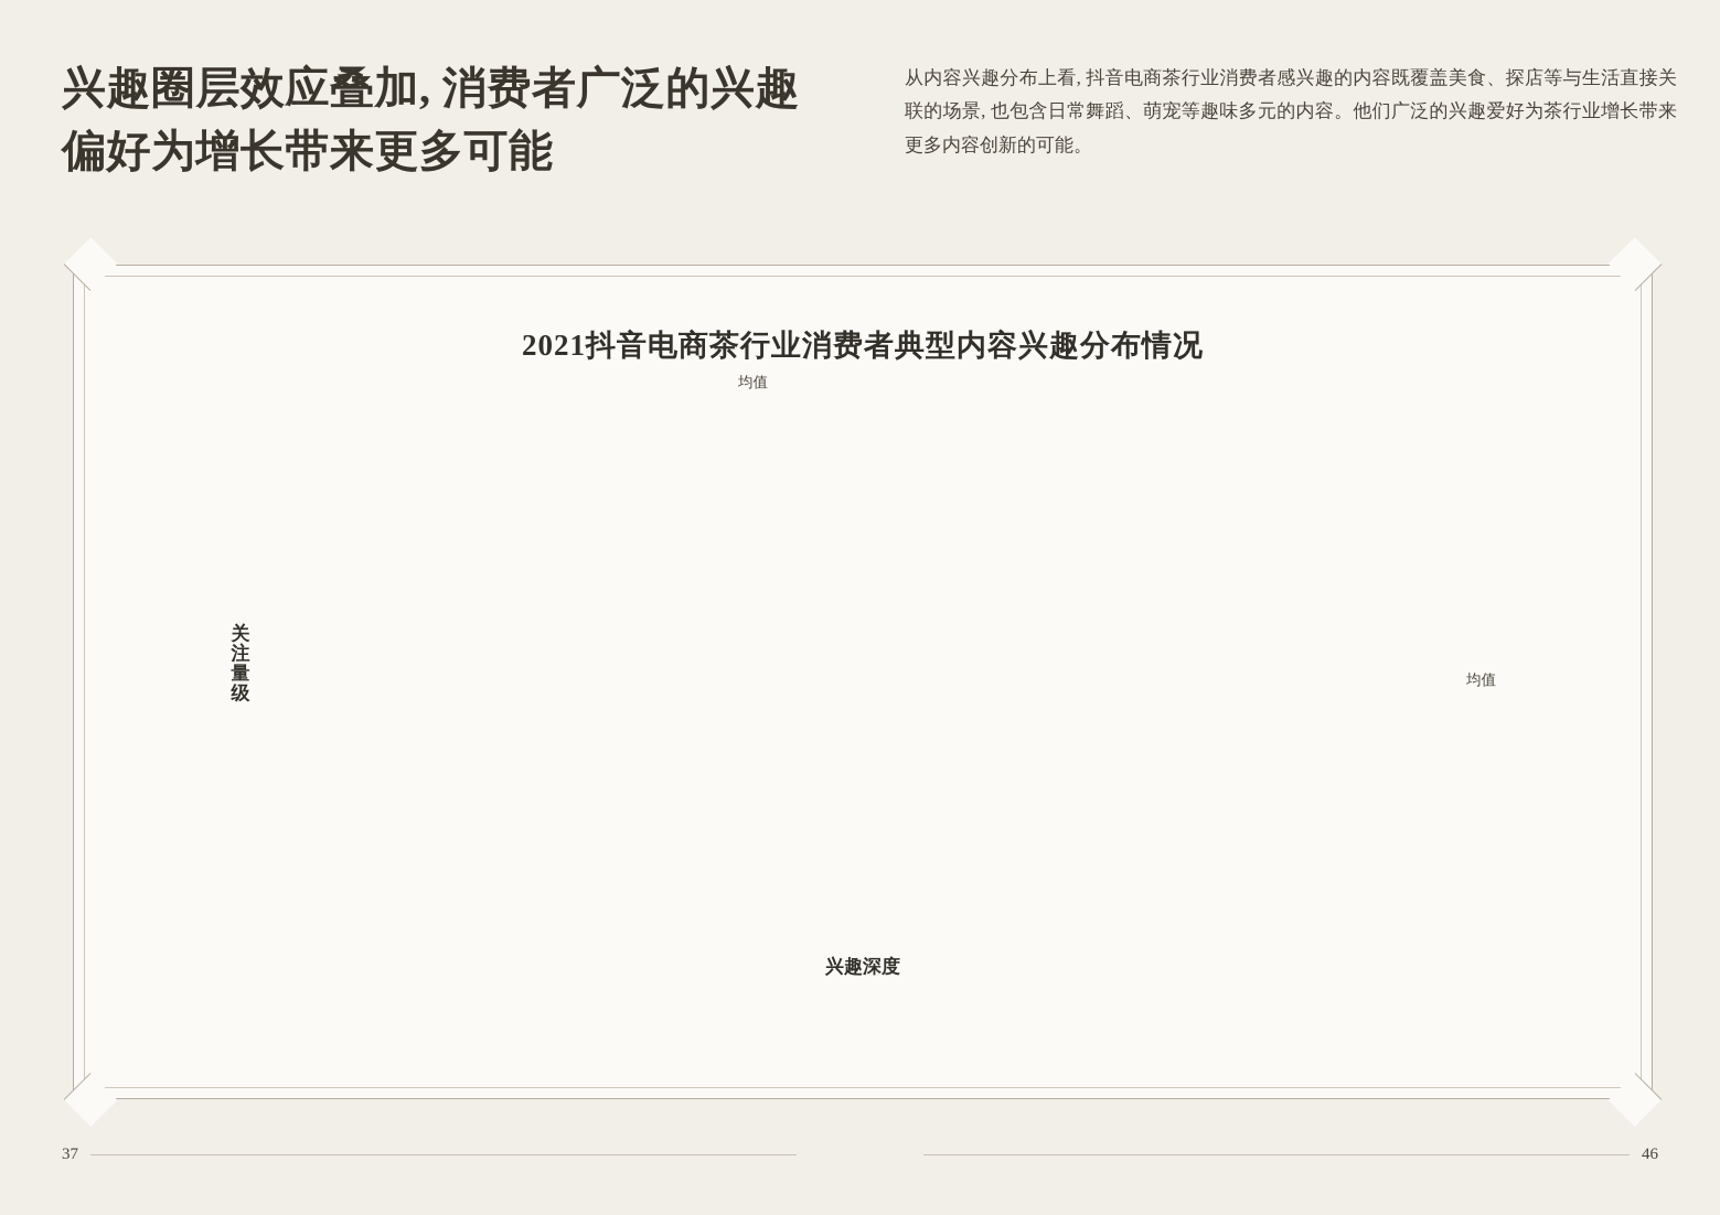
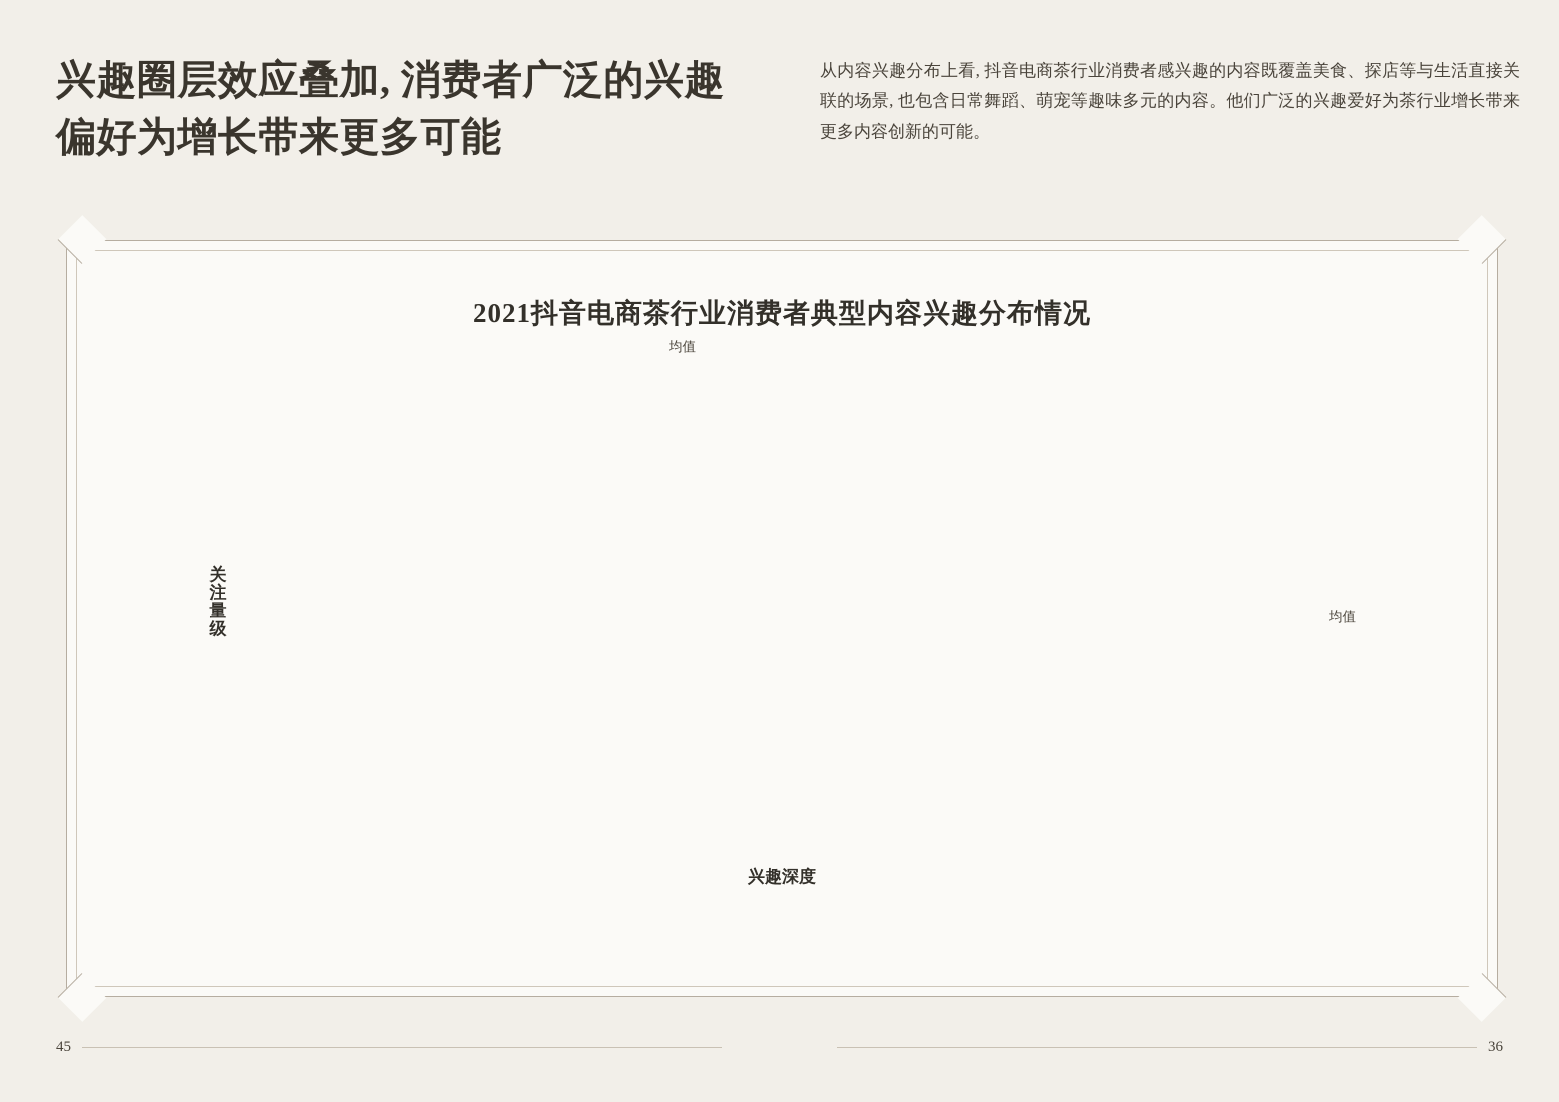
  兴趣圈层效应叠加, 消费者广泛的兴趣偏好为增长带来更多可能
  从内容兴趣分布上看, 抖音电商茶行业消费者感兴趣的内容既覆盖美食、探店等与生活直接关联的场景, 也包含日常舞蹈、萌宠等趣味多元的内容。他们广泛的兴趣爱好为茶行业增长带来更多内容创新的可能。
  2021抖音电商茶行业消费者典型内容兴趣分布情况
  关注量级
  兴趣深度
  均值
  均值
- 37
+ 45
- 46
+ 36
